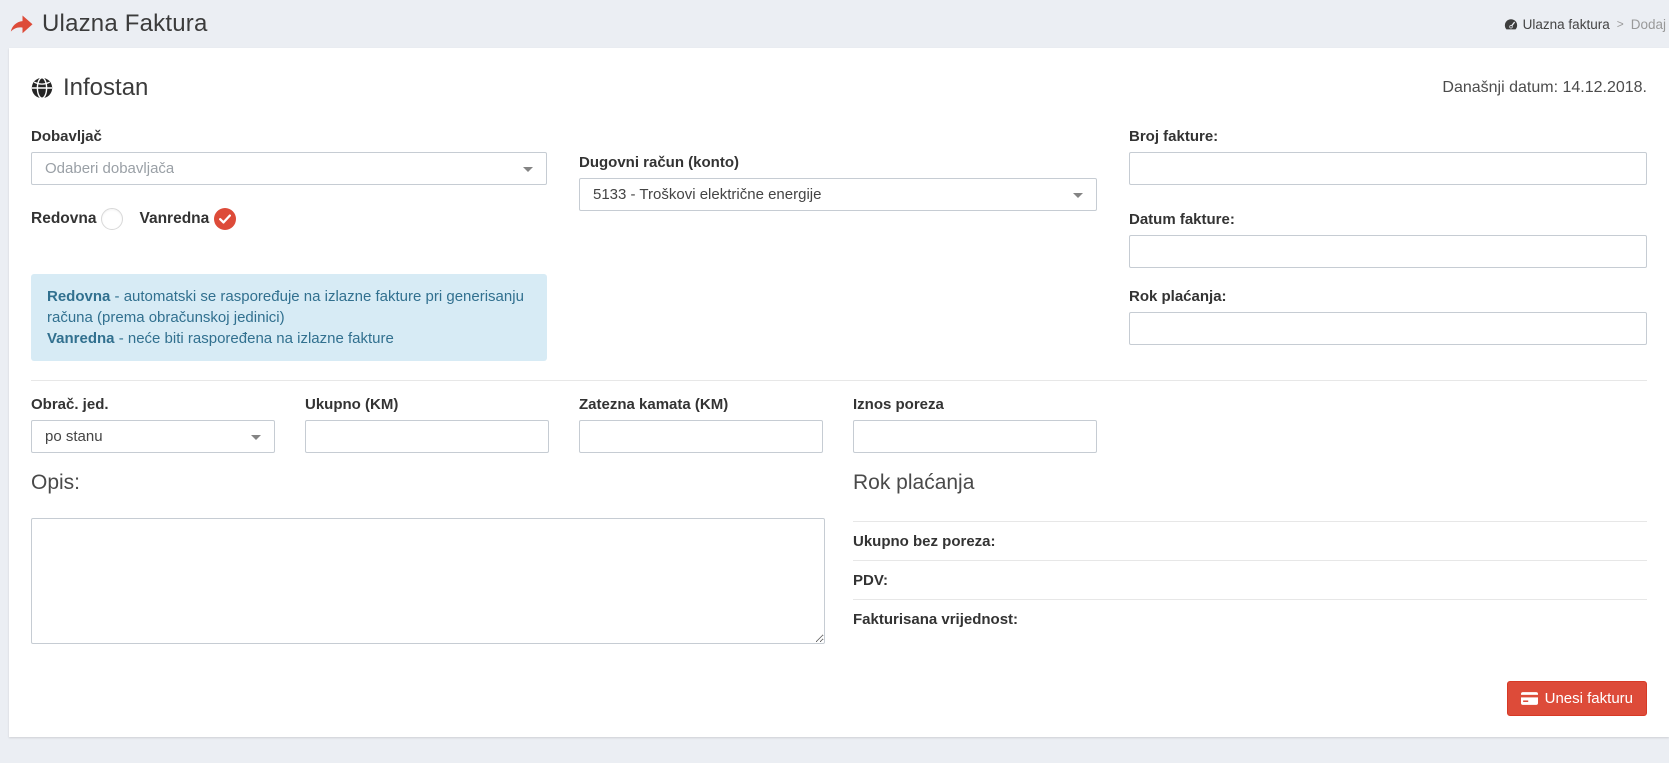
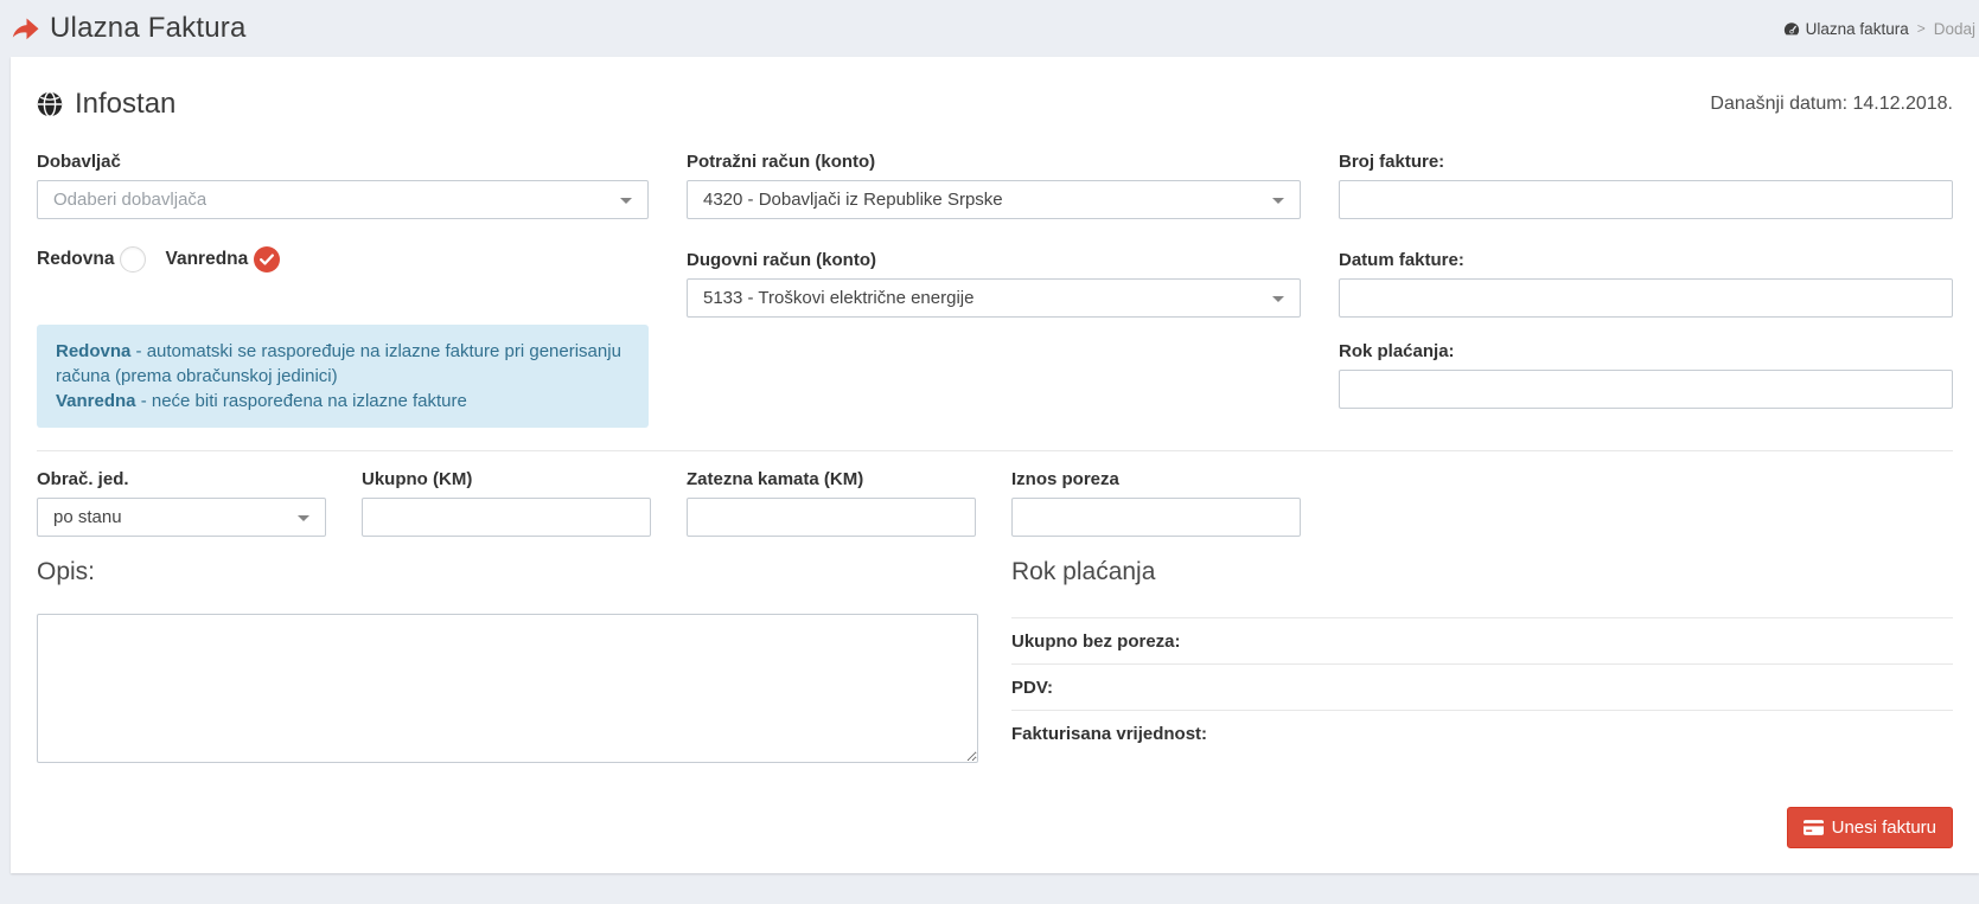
  Ulazna Faktura
  Ulazna faktura
  >
  Dodaj
  Infostan
  Današnji datum: 14.12.2018.
  Dobavljač
  Odaberi dobavljača
  Redovna
  Vanredna
  Redovna - automatski se raspoređuje na izlazne fakture pri generisanju računa (prema obračunskoj jedinici)
  Vanredna - neće biti raspoređena na izlazne fakture
+ Potražni račun (konto)
+ 4320 - Dobavljači iz Republike Srpske
  Dugovni račun (konto)
  5133 - Troškovi električne energije
  Broj fakture:
  Datum fakture:
  Rok plaćanja:
  Obrač. jed.
  po stanu
  Ukupno (KM)
  Zatezna kamata (KM)
  Iznos poreza
  Opis:
  Rok plaćanja
  Ukupno bez poreza:
  PDV:
  Fakturisana vrijednost:
  Unesi fakturu
